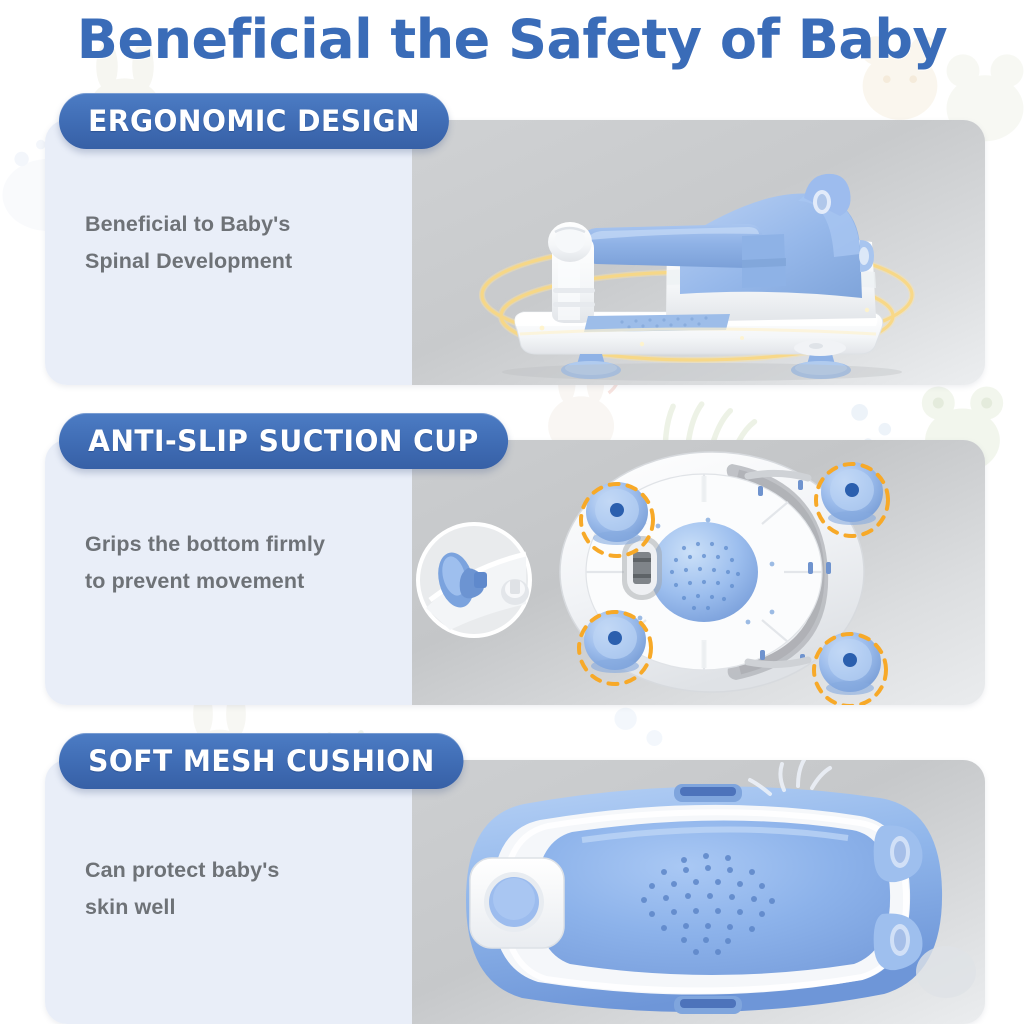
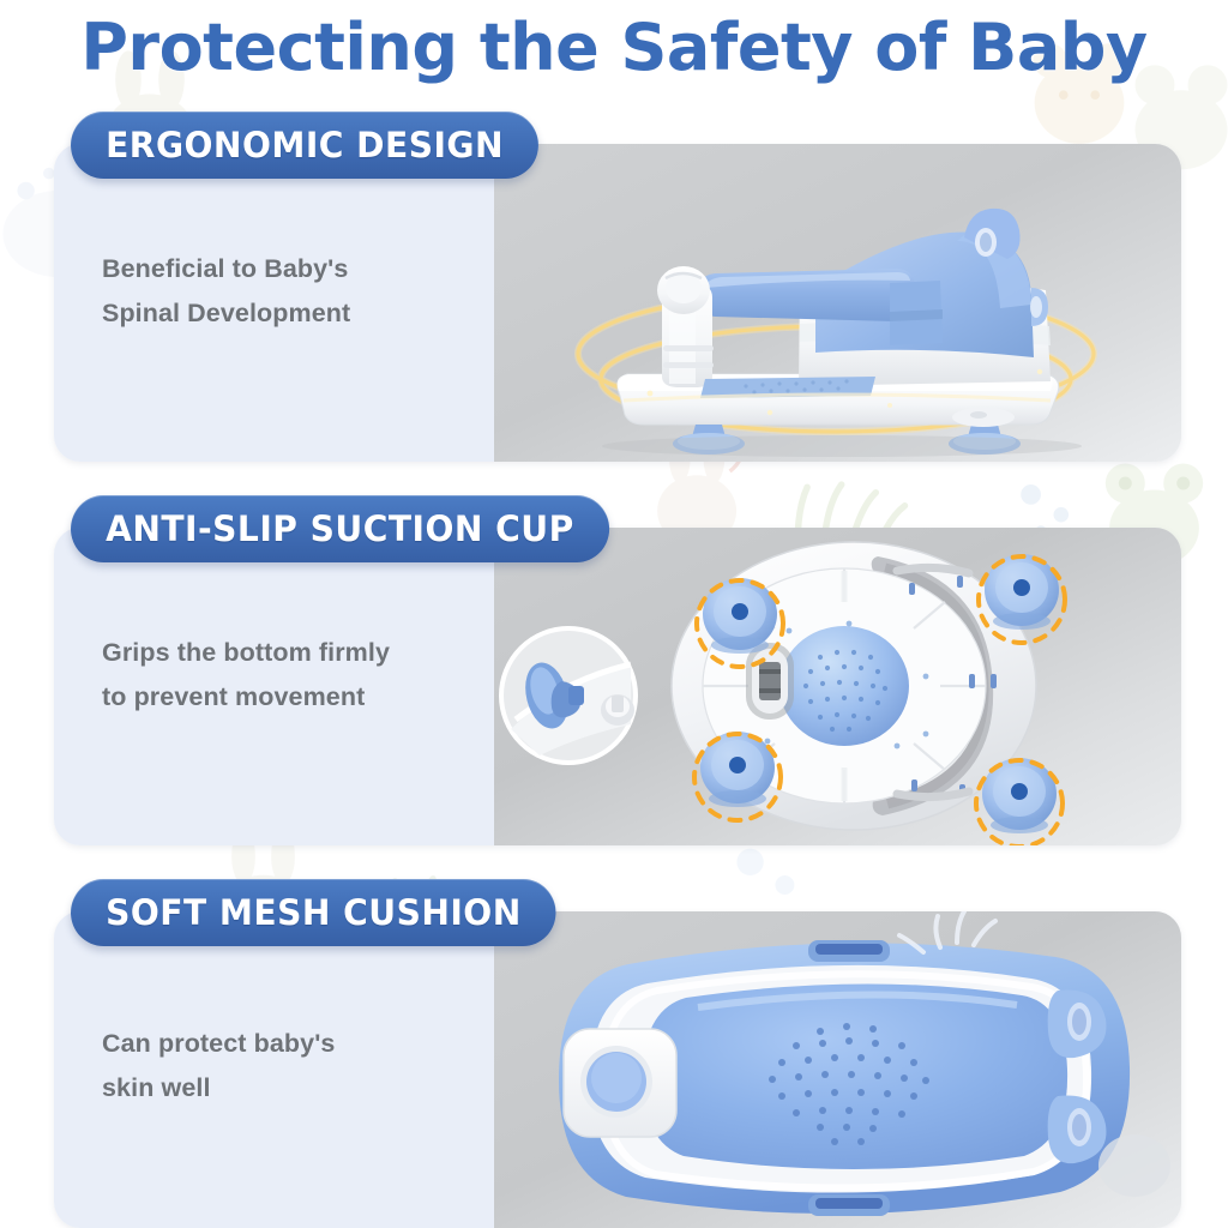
- Beneficial the Safety of Baby
+ Protecting the Safety of Baby
  Beneficial to Baby's
  Spinal Development
  ERGONOMIC DESIGN
  Grips the bottom firmly
  to prevent movement
  ANTI-SLIP SUCTION CUP
  Can protect baby's
  skin well
  SOFT MESH CUSHION
